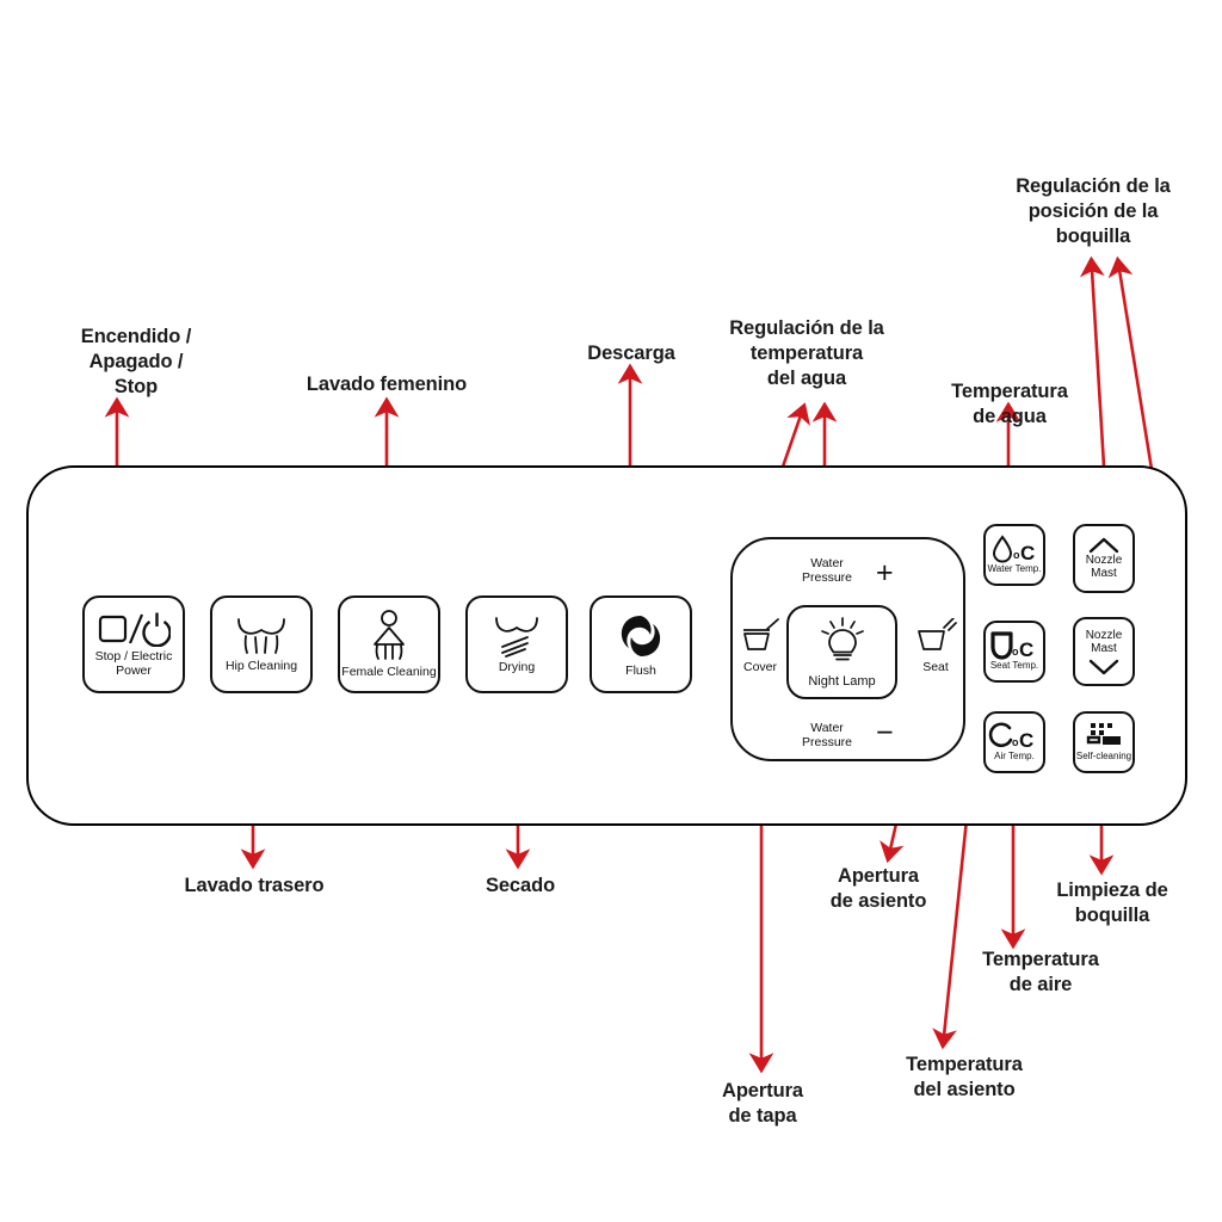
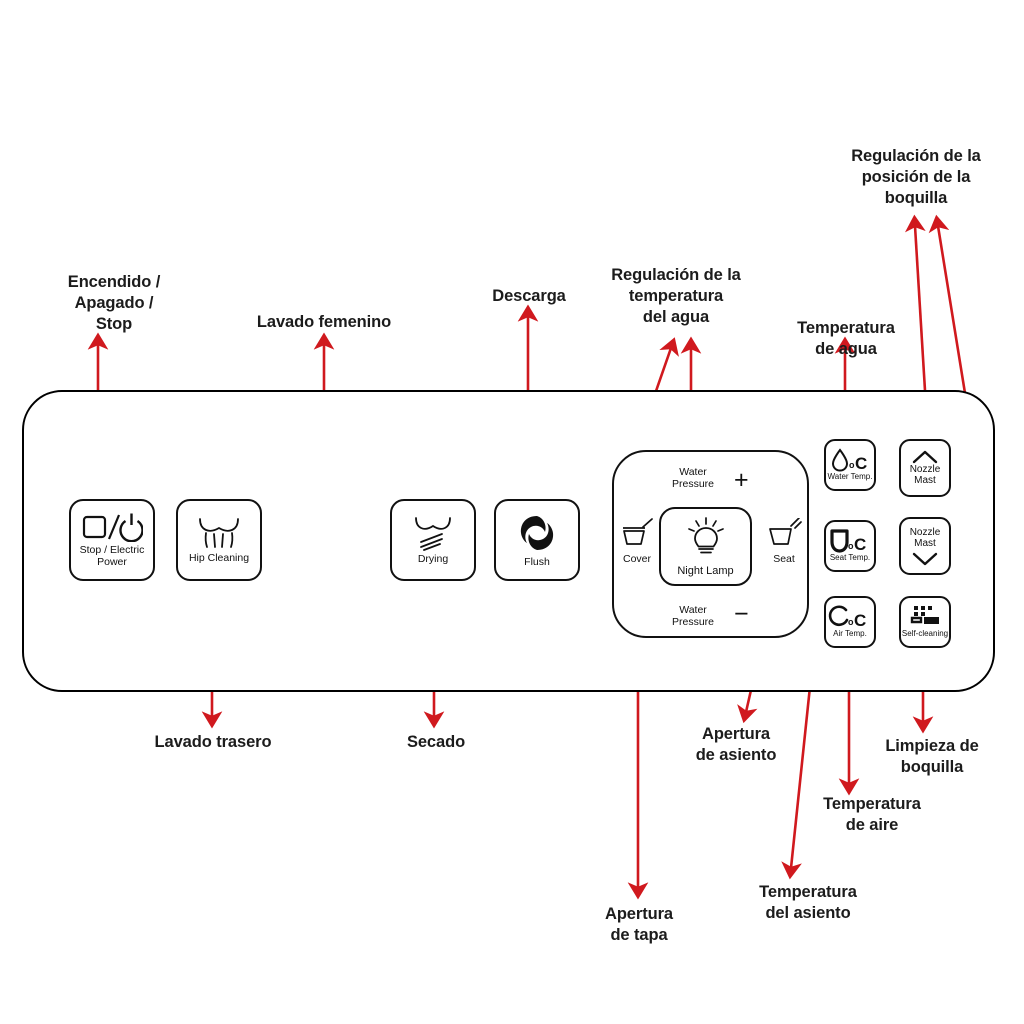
  Encendido /
  Apagado /
  Stop
  Lavado femenino
  Descarga
  Regulación de la
  temperatura
  del agua
  Temperatura
  de agua
  Regulación de la
  posición de la
  boquilla
  Lavado trasero
  Secado
  Apertura
  de asiento
  Limpieza de
  boquilla
  Temperatura
  de aire
  Apertura
  de tapa
  Temperatura
  del asiento
  Stop / Electric
  Power
  Hip Cleaning
- Female Cleaning
  Drying
  Flush
  Water
  Pressure
  +
  Water
  Pressure
  −
  Cover
  Seat
  Night Lamp
  o
  C
  Water Temp.
  Nozzle
  Mast
  o
  C
  Seat Temp.
  Nozzle
  Mast
  o
  C
  Air Temp.
  Self-cleaning
